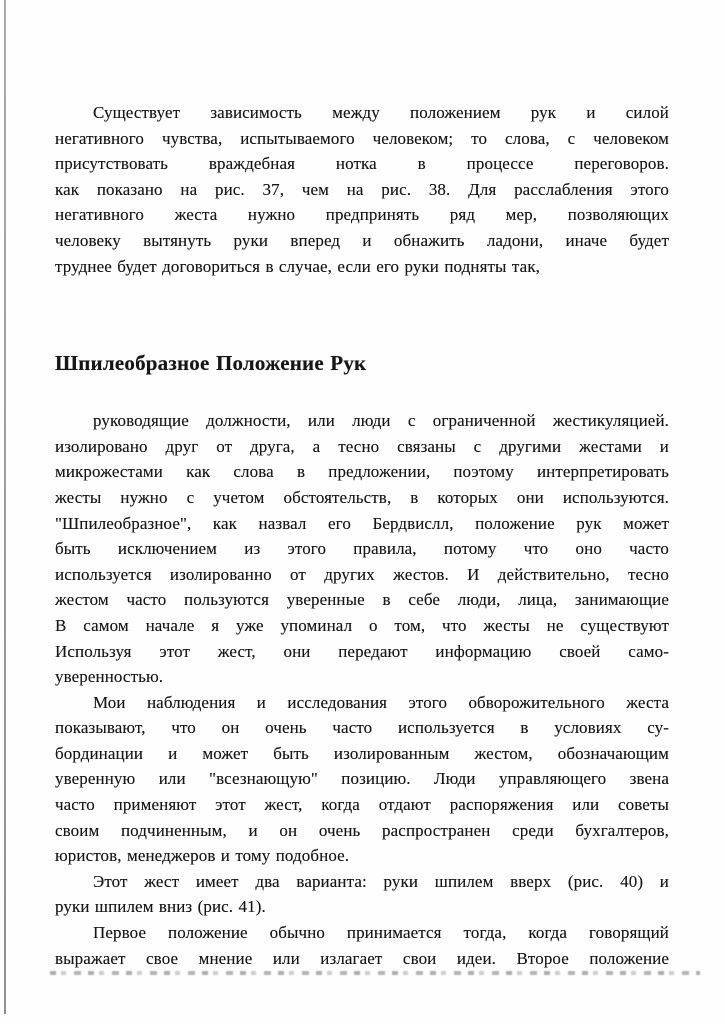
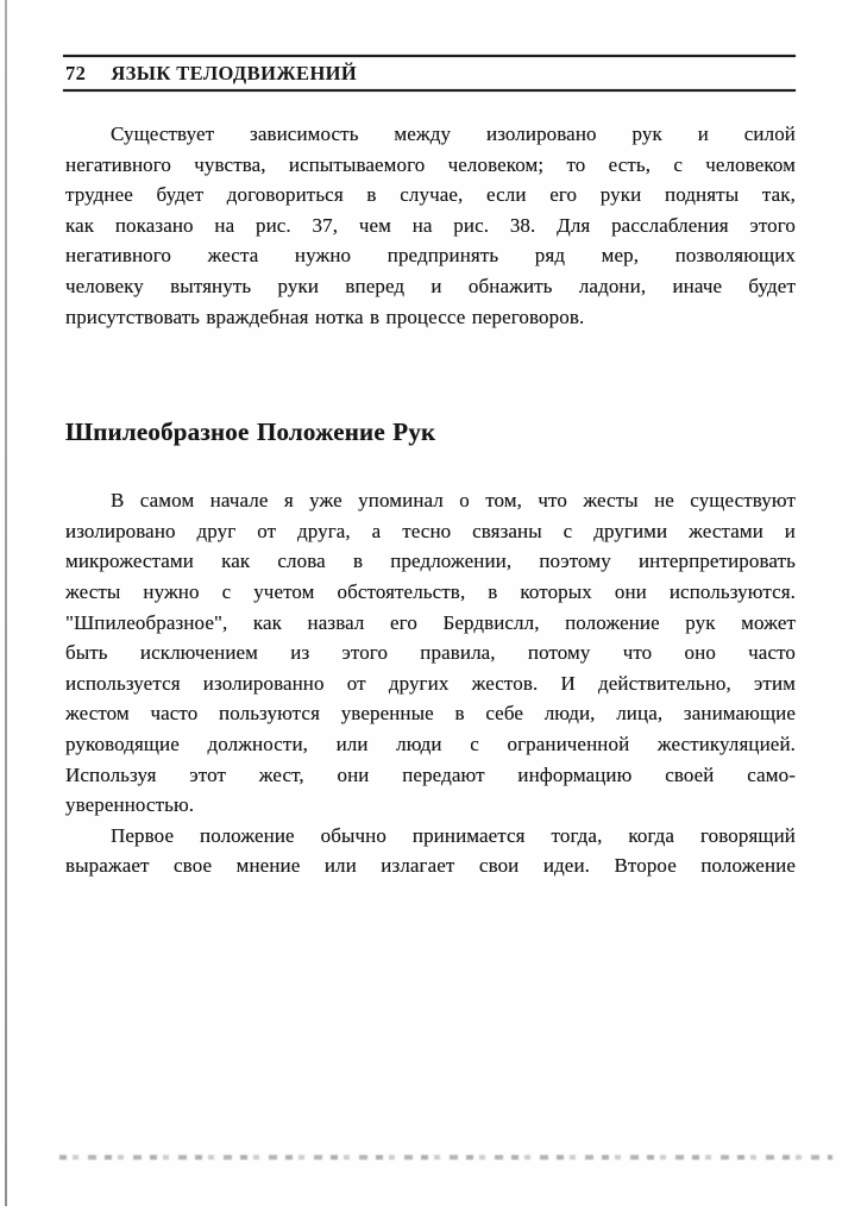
+ 72 ЯЗЫК ТЕЛОДВИЖЕНИЙ
- Существует зависимость между положением рук и силой
+ Существует зависимость между изолировано рук и силой
- негативного чувства, испытываемого человеком; то слова, с человеком
+ негативного чувства, испытываемого человеком; то есть, с человеком
- присутствовать враждебная нотка в процессе переговоров.
+ труднее будет договориться в случае, если его руки подняты так,
  как показано на рис. 37, чем на рис. 38. Для расслабления этого
  негативного жеста нужно предпринять ряд мер, позволяющих
  человеку вытянуть руки вперед и обнажить ладони, иначе будет
- труднее будет договориться в случае, если его руки подняты так,
+ присутствовать враждебная нотка в процессе переговоров.
  Шпилеобразное Положение Рук
- руководящие должности, или люди с ограниченной жестикуляцией.
+ В самом начале я уже упоминал о том, что жесты не существуют
  изолировано друг от друга, а тесно связаны с другими жестами и
  микрожестами как слова в предложении, поэтому интерпретировать
  жесты нужно с учетом обстоятельств, в которых они используются.
  "Шпилеобразное", как назвал его Бердвислл, положение рук может
  быть исключением из этого правила, потому что оно часто
- используется изолированно от других жестов. И действительно, тесно
+ используется изолированно от других жестов. И действительно, этим
  жестом часто пользуются уверенные в себе люди, лица, занимающие
- В самом начале я уже упоминал о том, что жесты не существуют
+ руководящие должности, или люди с ограниченной жестикуляцией.
  Используя этот жест, они передают информацию своей само-
  уверенностью.
- Мои наблюдения и исследования этого обворожительного жеста
- показывают, что он очень часто используется в условиях су-
- бординации и может быть изолированным жестом, обозначающим
- уверенную или "всезнающую" позицию. Люди управляющего звена
- часто применяют этот жест, когда отдают распоряжения или советы
- своим подчиненным, и он очень распространен среди бухгалтеров,
- юристов, менеджеров и тому подобное.
- Этот жест имеет два варианта: руки шпилем вверх (рис. 40) и
- руки шпилем вниз (рис. 41).
  Первое положение обычно принимается тогда, когда говорящий
  выражает свое мнение или излагает свои идеи. Второе положение
